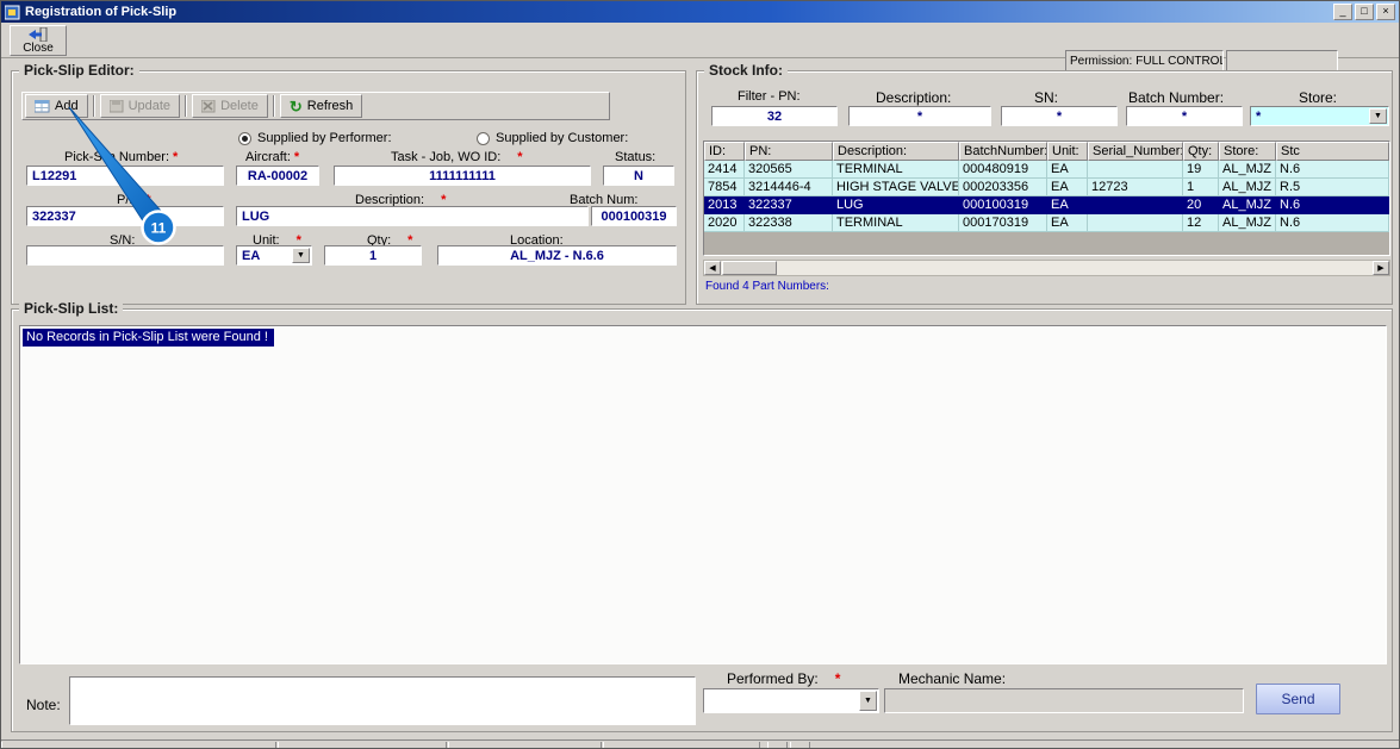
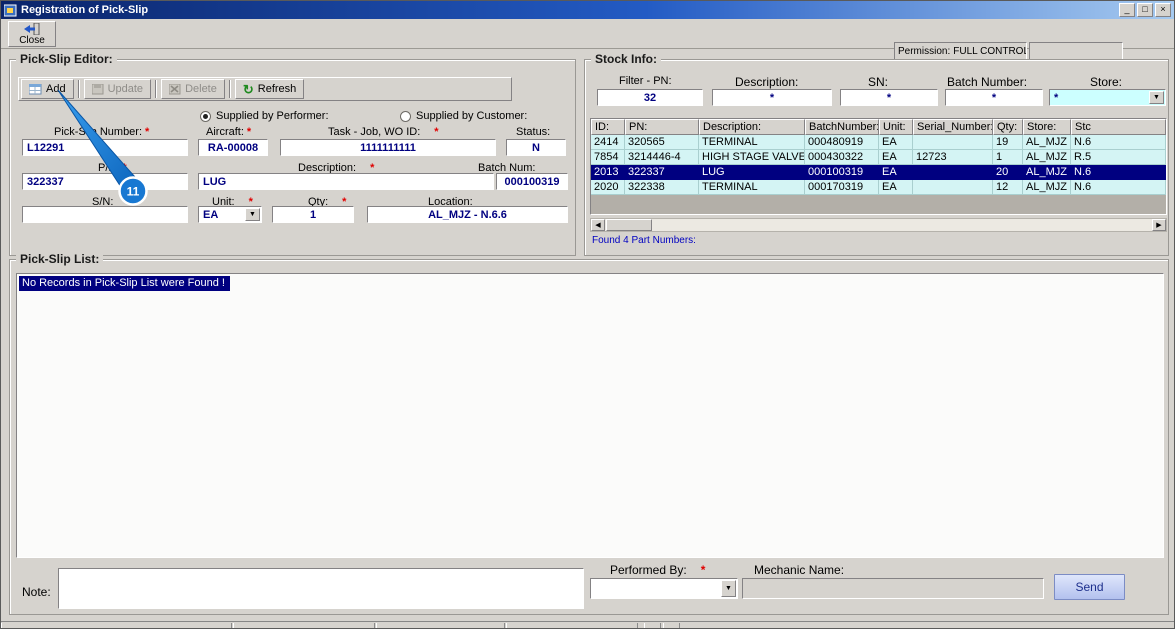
  Registration of Pick-Slip
  _
  □
  ×
  Close
  Permission:
  FULL CONTRO
  Pick-Slip Editor:
  Add
  Update
  Delete
  ↻
  Refresh
  Supplied by Performer:
  Supplied by Customer:
  Pick-S Number: *
  Aircraft: *
  Task - Job, WO ID: *
  Status:
  L12291
- RA-00002
+ RA-00008
  1111111111
  N
  Description: *
  Batch Num:
  322337
  LUG
  000100319
  S/N:
  Unit: *
  Qty: *
  Location:
  EA
  1
  AL_MJZ - N.6.6
  Stock Info:
  Filter - PN:
  Description:
  SN:
  Batch Number:
  Store:
  32
  *
  *
  *
  *
  ID:
  PN:
  Description:
  BatchNumber:
  Unit:
  Serial_Number:
  Qty:
  Store:
  Stc
  2414
  320565
  TERMINAL
  000480919
  EA
  19
  AL_MJZ
  N.6
  7854
  3214446-4
  HIGH STAGE VALVE
- 000203356
+ 000430322
  EA
  12723
  1
  AL_MJZ
  R.5
  2013
  322337
  LUG
  000100319
  EA
  20
  AL_MJZ
  N.6
  2020
  322338
  TERMINAL
  000170319
  EA
  12
  AL_MJZ
  N.6
  Found 4 Part Numbers:
  Pick-Slip List:
  No Records in Pick-Slip List were Found !
  Note:
  Performed By: *
  Mechanic Name:
  Send
  11
